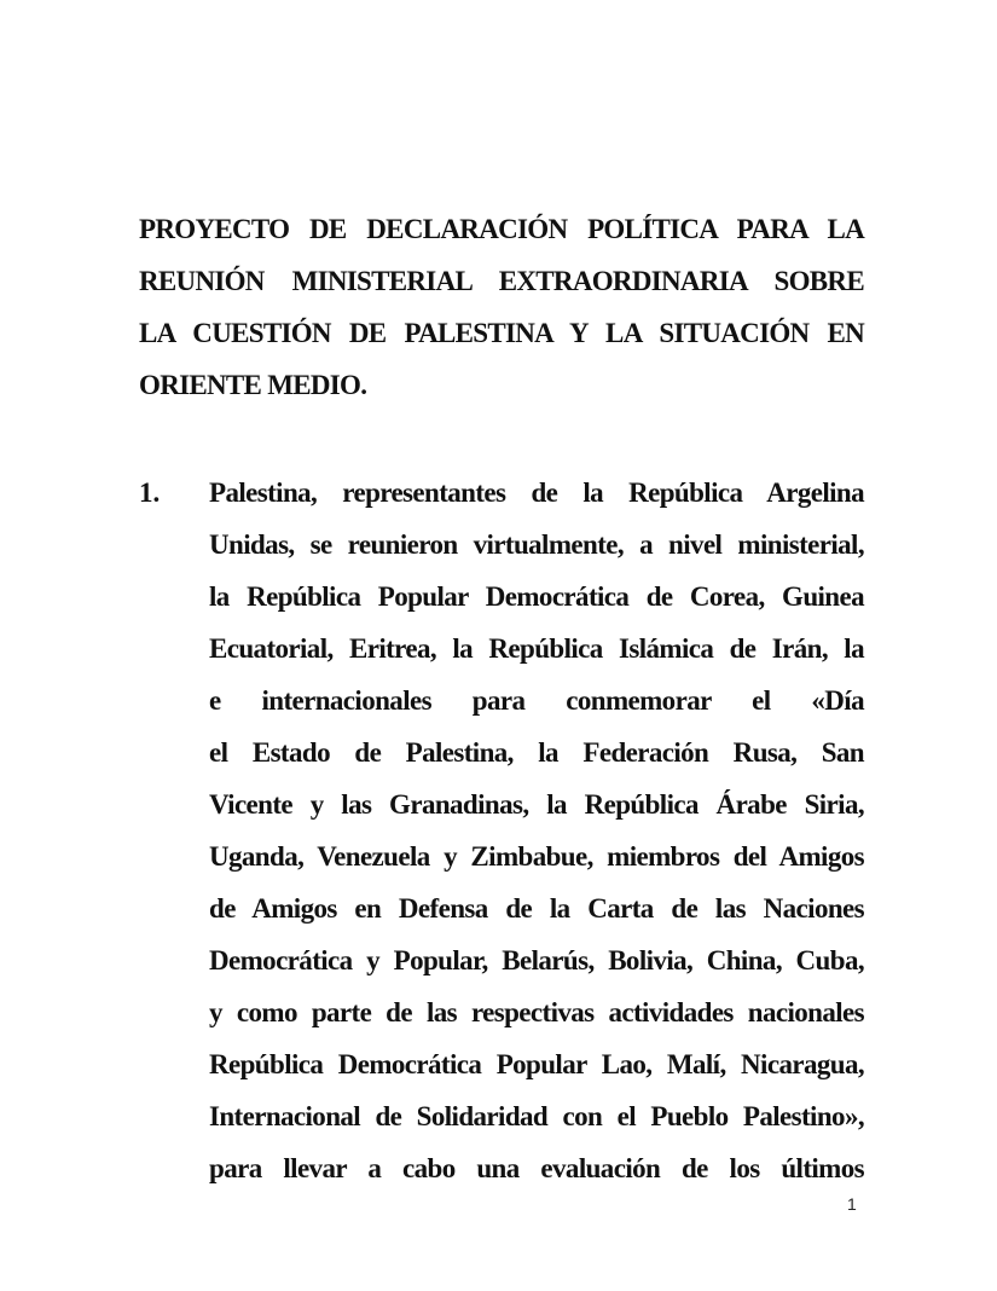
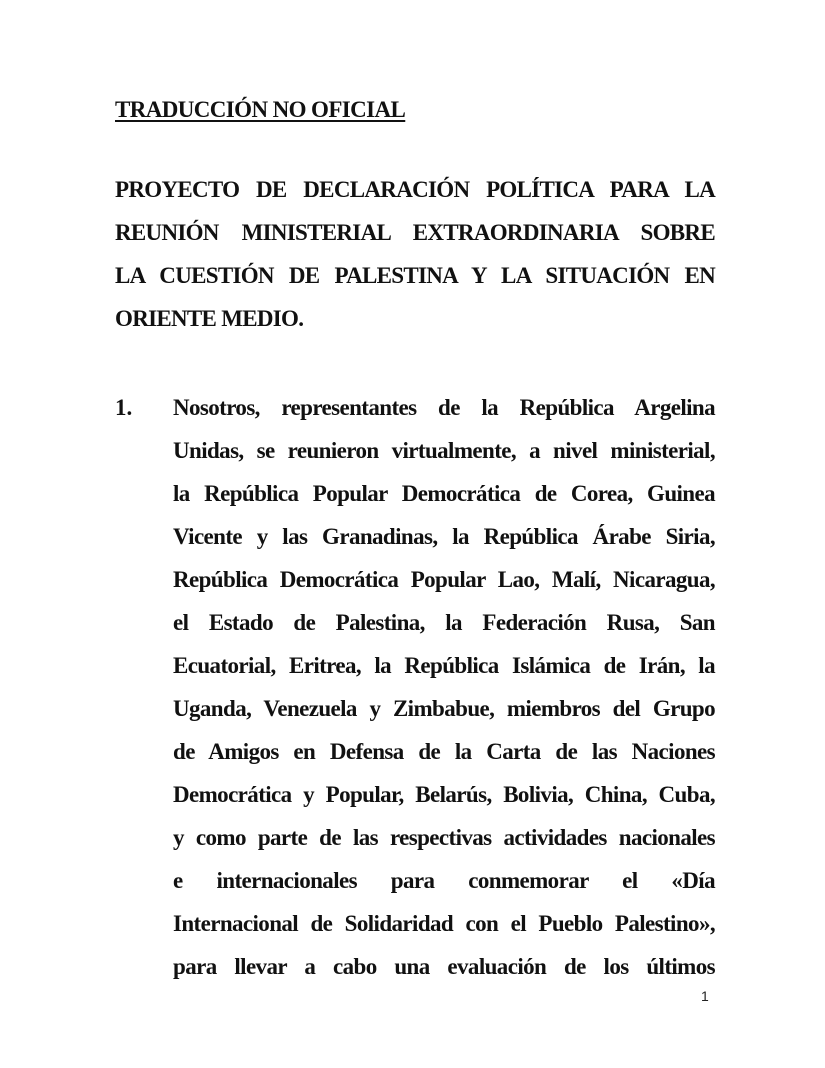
+ TRADUCCIÓN NO OFICIAL
  PROYECTO DE DECLARACIÓN POLÍTICA PARA LA
  REUNIÓN MINISTERIAL EXTRAORDINARIA SOBRE
  LA CUESTIÓN DE PALESTINA Y LA SITUACIÓN EN
  ORIENTE MEDIO.
  1.
- Palestina, representantes de la República Argelina
+ Nosotros, representantes de la República Argelina
  Unidas, se reunieron virtualmente, a nivel ministerial,
  la República Popular Democrática de Corea, Guinea
- Ecuatorial, Eritrea, la República Islámica de Irán, la
+ Vicente y las Granadinas, la República Árabe Siria,
- e internacionales para conmemorar el «Día
+ República Democrática Popular Lao, Malí, Nicaragua,
  el Estado de Palestina, la Federación Rusa, San
- Vicente y las Granadinas, la República Árabe Siria,
+ Ecuatorial, Eritrea, la República Islámica de Irán, la
- Uganda, Venezuela y Zimbabue, miembros del Amigos
+ Uganda, Venezuela y Zimbabue, miembros del Grupo
  de Amigos en Defensa de la Carta de las Naciones
  Democrática y Popular, Belarús, Bolivia, China, Cuba,
  y como parte de las respectivas actividades nacionales
- República Democrática Popular Lao, Malí, Nicaragua,
+ e internacionales para conmemorar el «Día
  Internacional de Solidaridad con el Pueblo Palestino»,
  para llevar a cabo una evaluación de los últimos
  1
